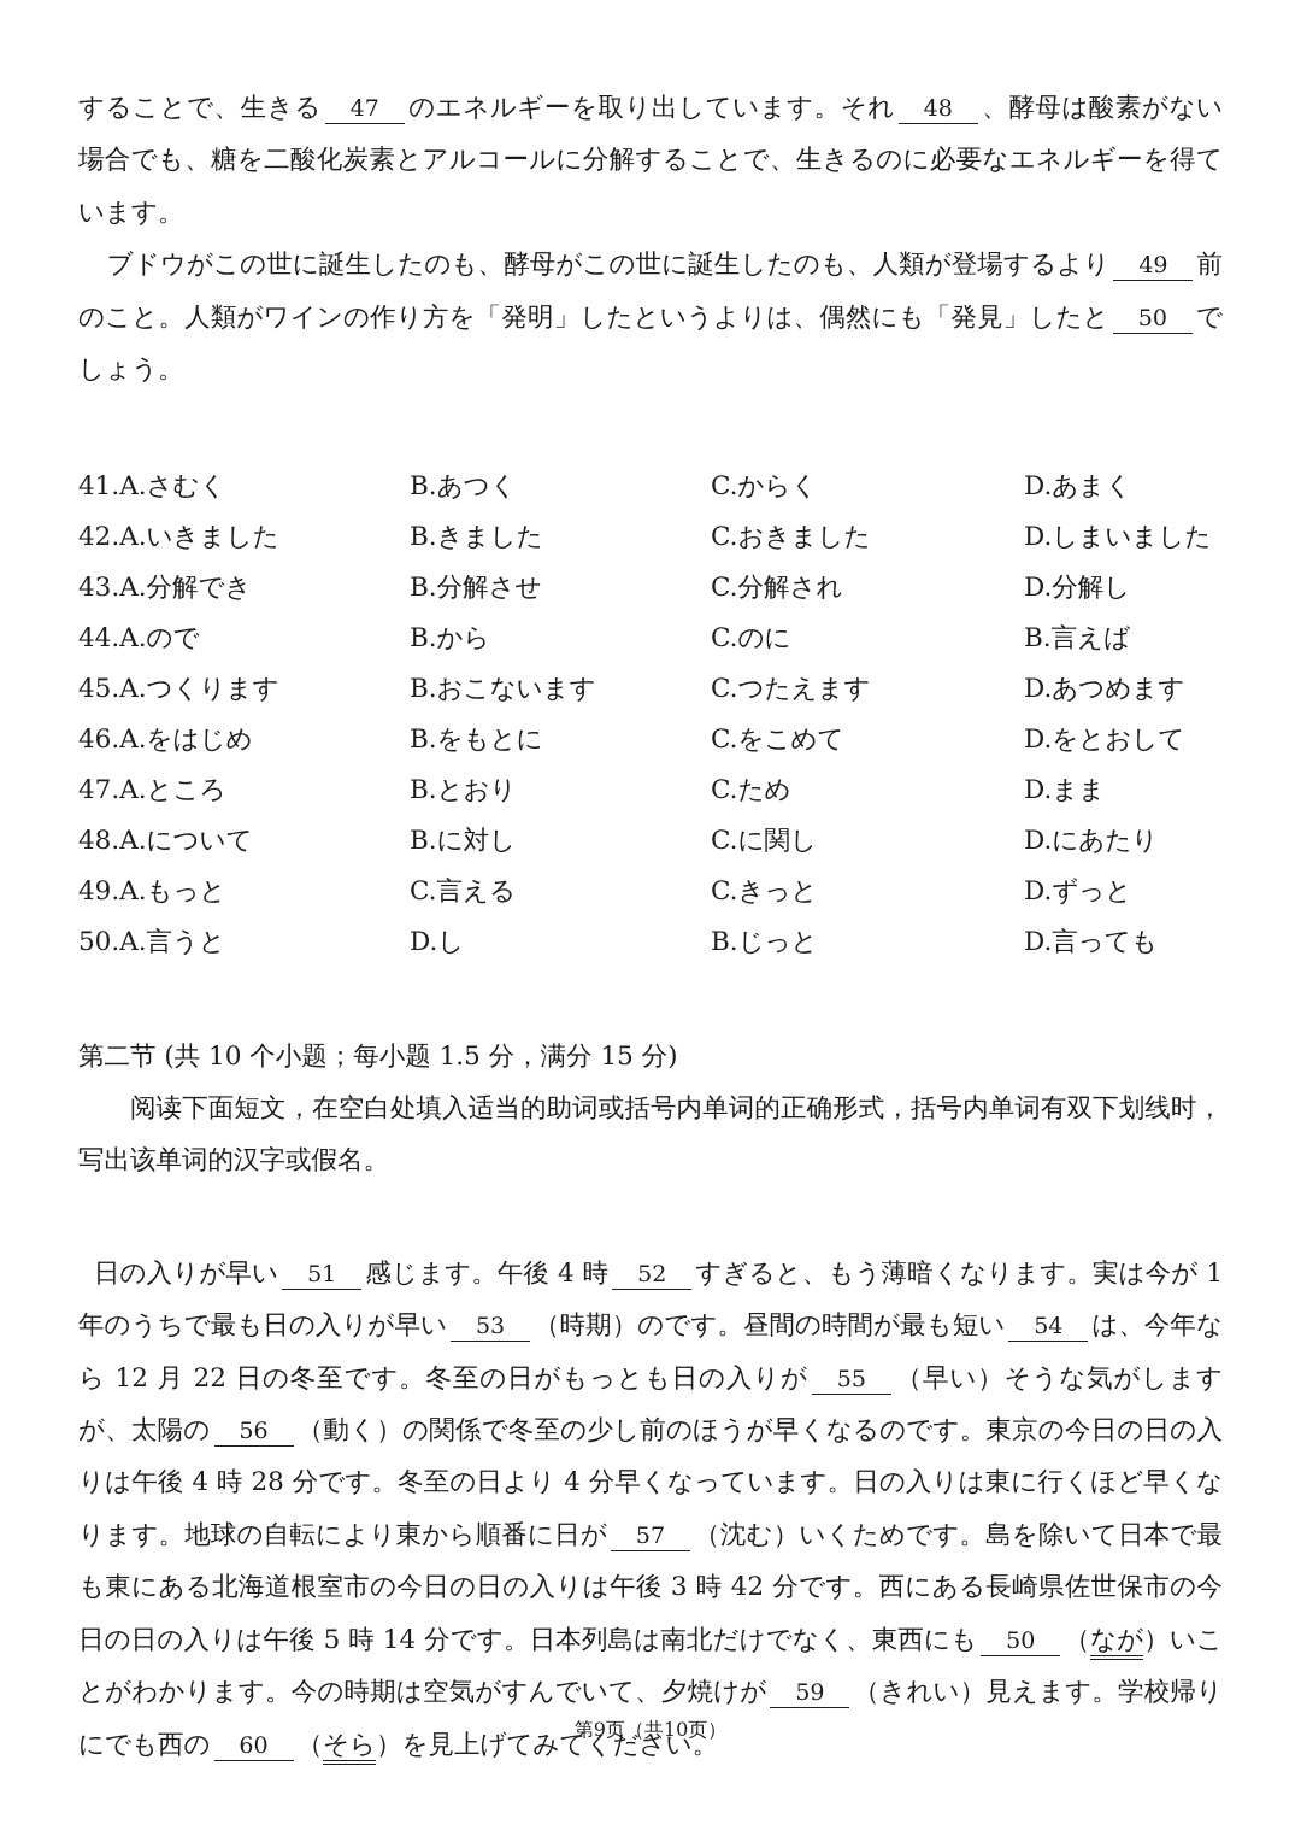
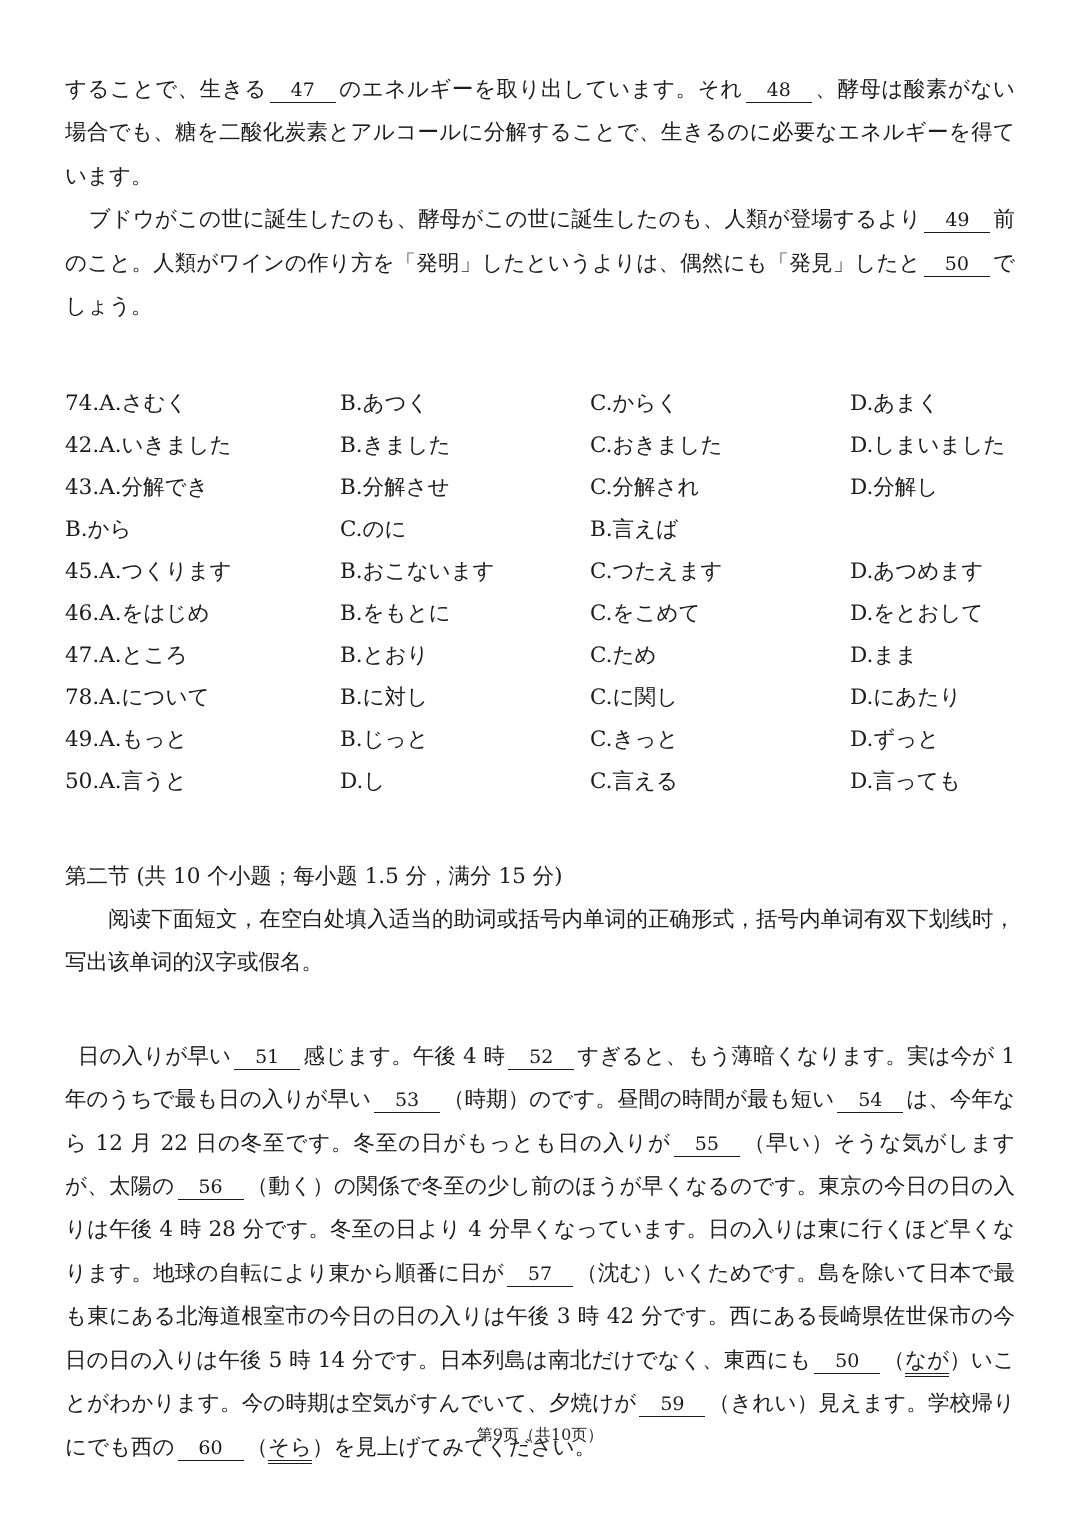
  することで、生きる 47 のエネルギーを取り出しています。それ 48 、酵母は酸素がない場合でも、糖を二酸化炭素とアルコールに分解することで、生きるのに必要なエネルギーを得ています。
  ブドウがこの世に誕生したのも、酵母がこの世に誕生したのも、人類が登場するより 49 前のこと。人類がワインの作り方を「発明」したというよりは、偶然にも「発見」したと 50 でしょう。
- 41.A.さむく
+ 74.A.さむく
  B.あつく
  C.からく
  D.あまく
  42.A.いきました
  B.きました
  C.おきました
  D.しまいました
  43.A.分解でき
  B.分解させ
  C.分解され
  D.分解し
- 44.A.ので
  B.から
  C.のに
  B.言えば
  45.A.つくります
  B.おこないます
  C.つたえます
  D.あつめます
  46.A.をはじめ
  B.をもとに
  C.をこめて
  D.をとおして
  47.A.ところ
  B.とおり
  C.ため
  D.まま
- 48.A.について
+ 78.A.について
  B.に対し
  C.に関し
  D.にあたり
  49.A.もっと
- C.言える
+ B.じっと
  C.きっと
  D.ずっと
  50.A.言うと
  D.し
- B.じっと
+ C.言える
  D.言っても
  第二节 (共 10 个小题；每小题 1.5 分，满分 15 分)
  阅读下面短文，在空白处填入适当的助词或括号内单词的正确形式，括号内单词有双下划线时，写出该单词的汉字或假名。
  日の入りが早い 51 感じます。午後 4 時 52 すぎると、もう薄暗くなります。実は今が 1 年のうちで最も日の入りが早い 53 （時期）のです。昼間の時間が最も短い 54 は、今年なら 12 月 22 日の冬至です。冬至の日がもっとも日の入りが 55 （早い）そうな気がしますが、太陽の 56 （動く）の関係で冬至の少し前のほうが早くなるのです。東京の今日の日の入りは午後 4 時 28 分です。冬至の日より 4 分早くなっています。日の入りは東に行くほど早くなります。地球の自転により東から順番に日が 57 （沈む）いくためです。島を除いて日本で最も東にある北海道根室市の今日の日の入りは午後 3 時 42 分です。西にある長崎県佐世保市の今日の日の入りは午後 5 時 14 分です。日本列島は南北だけでなく、東西にも 50 （なが）いことがわかります。今の時期は空気がすんでいて、夕焼けが 59 （きれい）見えます。学校帰りにでも西の 60 （そら）を見上げてみてください。
  第9页（共10页）
